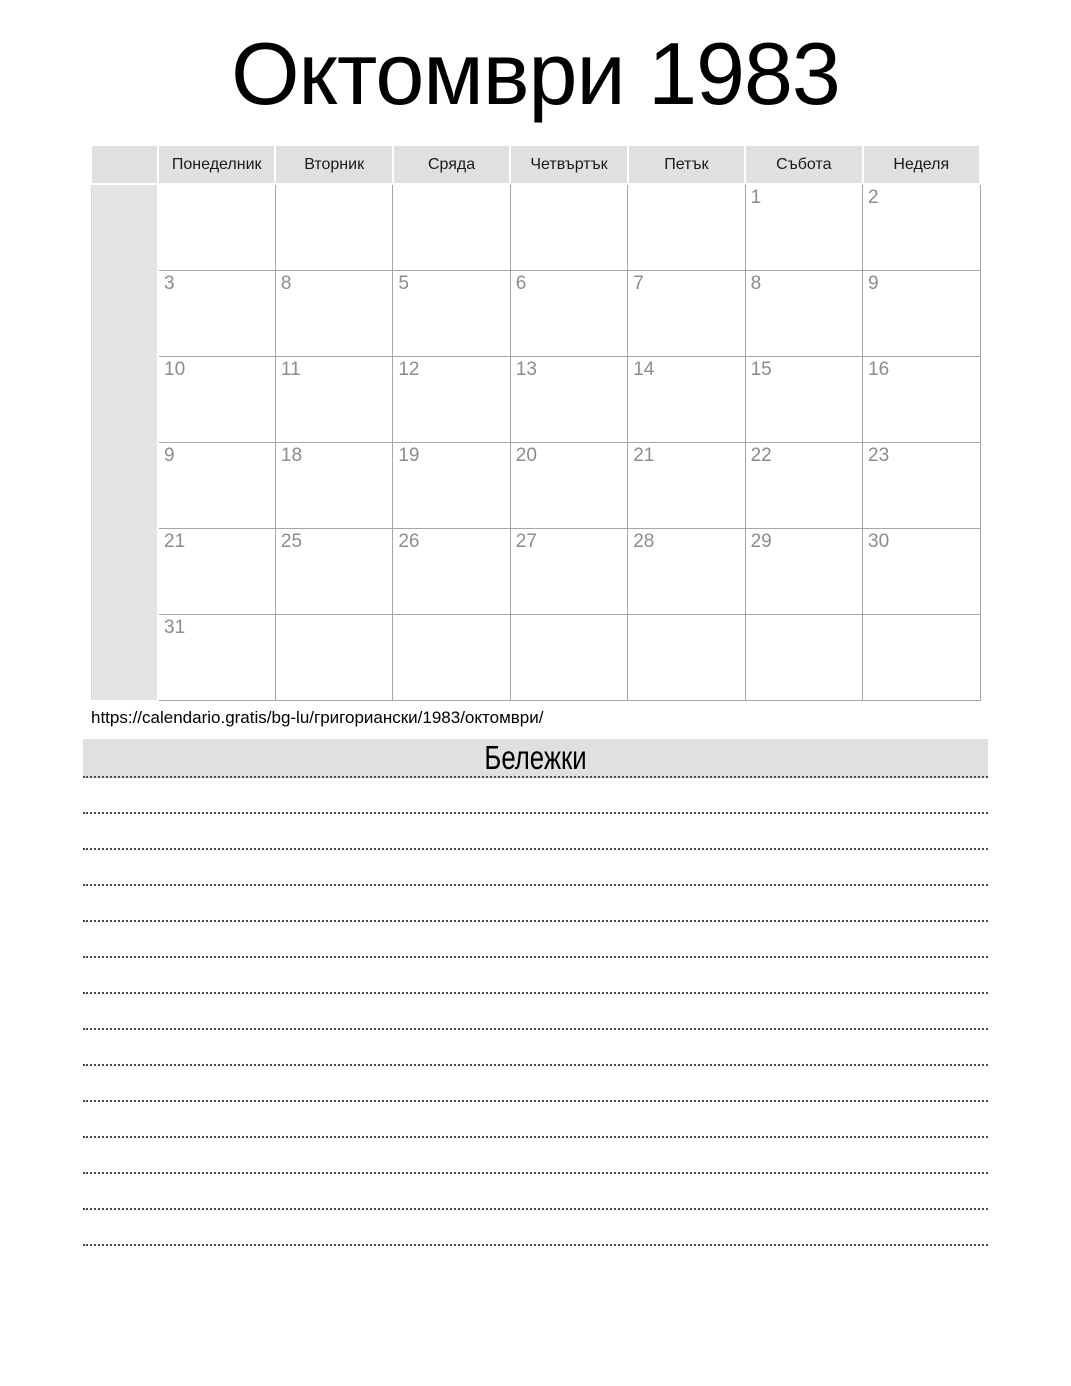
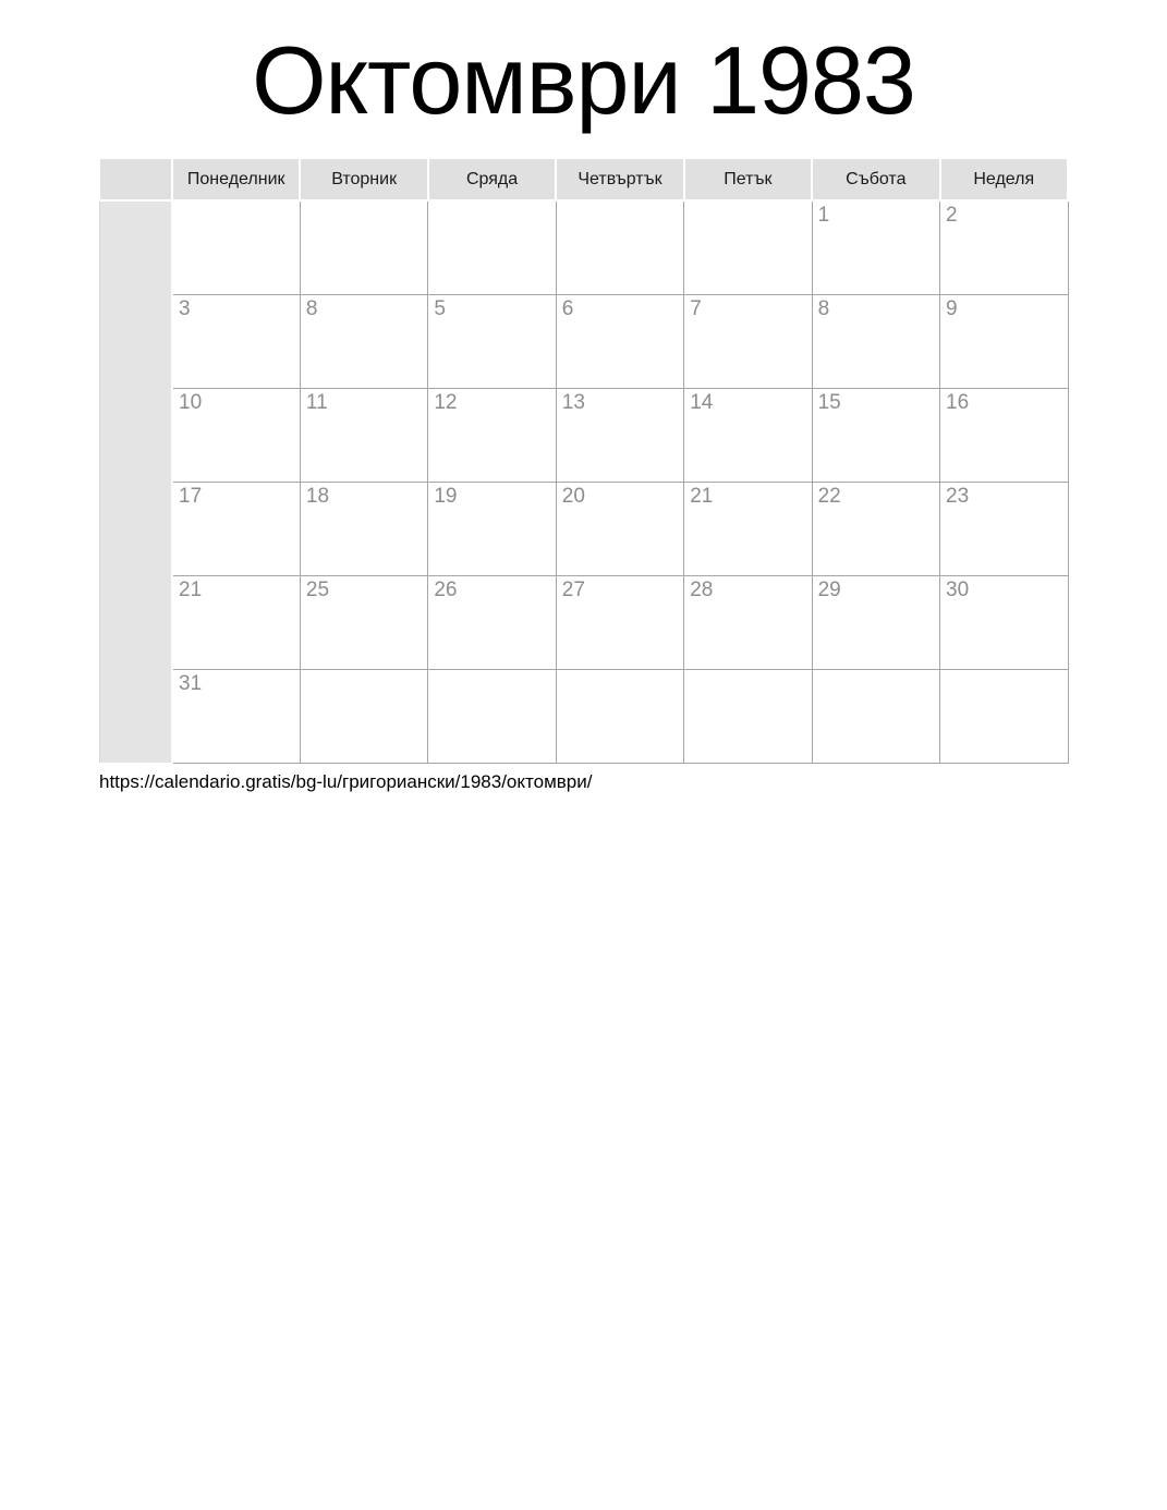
  Октомври 1983
  	Понеделник	Вторник	Сряда	Четвъртък	Петък	Събота	Неделя
  						1	2
  3	8	5	6	7	8	9
  10	11	12	13	14	15	16
- 9	18	19	20	21	22	23
+ 17	18	19	20	21	22	23
  21	25	26	27	28	29	30
  31
  https://calendario.gratis/bg-lu/григориански/1983/октомври/
- Бележки
